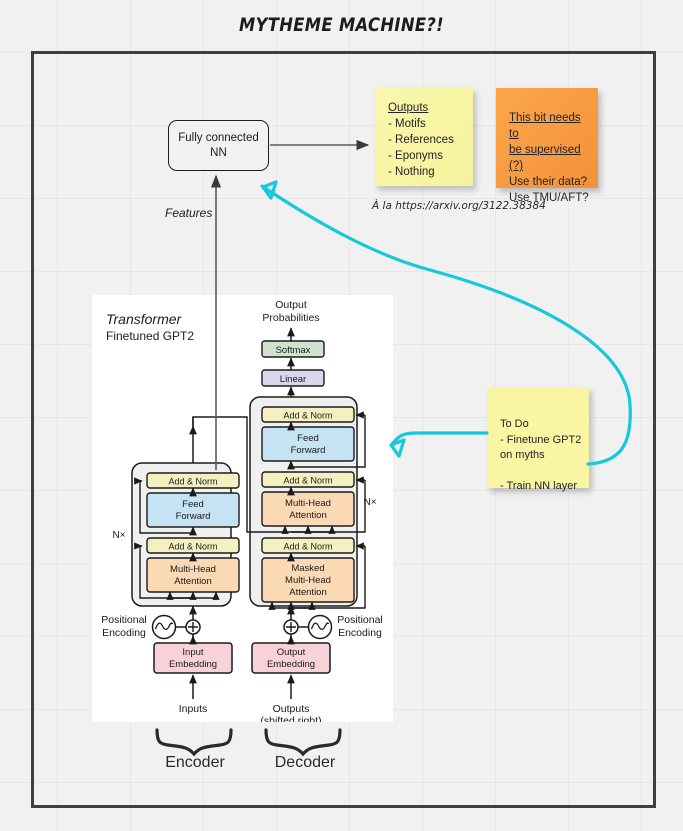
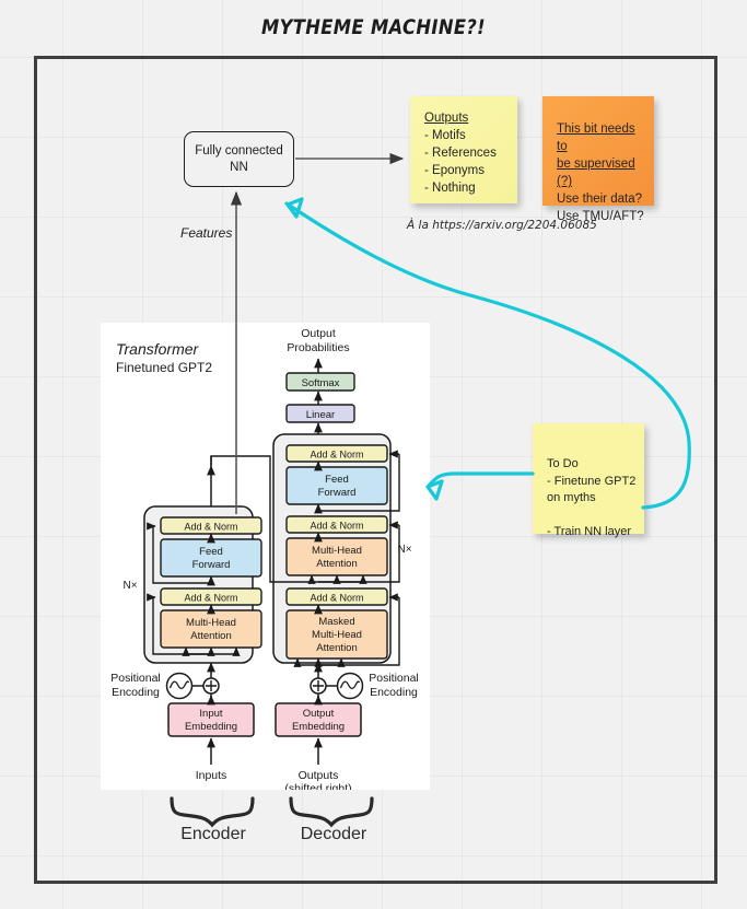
  MYTHEME MACHINE?!
  Outputs
  - Motifs
  - References
  - Eponyms
  - Nothing
  This bit needs to
  be supervised (?)
  Use their data?
  Use TMU/AFT
  To Do
  - Finetune GPT
  on myths
  - Train NN layer
- À la https://arxiv.org/3122.38384
+ À la https://arxiv.org/2204.06085
  Fully connected
  NN
  Features
  Transformer
  Finetuned GPT2
  Add & Norm
  Feed
  Forward
  Add & Norm
  Multi-Head
  Attention
  N×
  Add & Norm
  Feed
  Forward
  Add & Norm
  Multi-Head
  Attention
  Add & Norm
  Masked
  Multi-Head
  Attention
  N×
  Linear
  Softmax
  Output
  Probabilities
  Input
  Embedding
  Inputs
  Positional
  Encoding
  Output
  Embedding
  Outputs
  (shifted right)
  Positional
  Encoding
  Encoder
  Decoder
